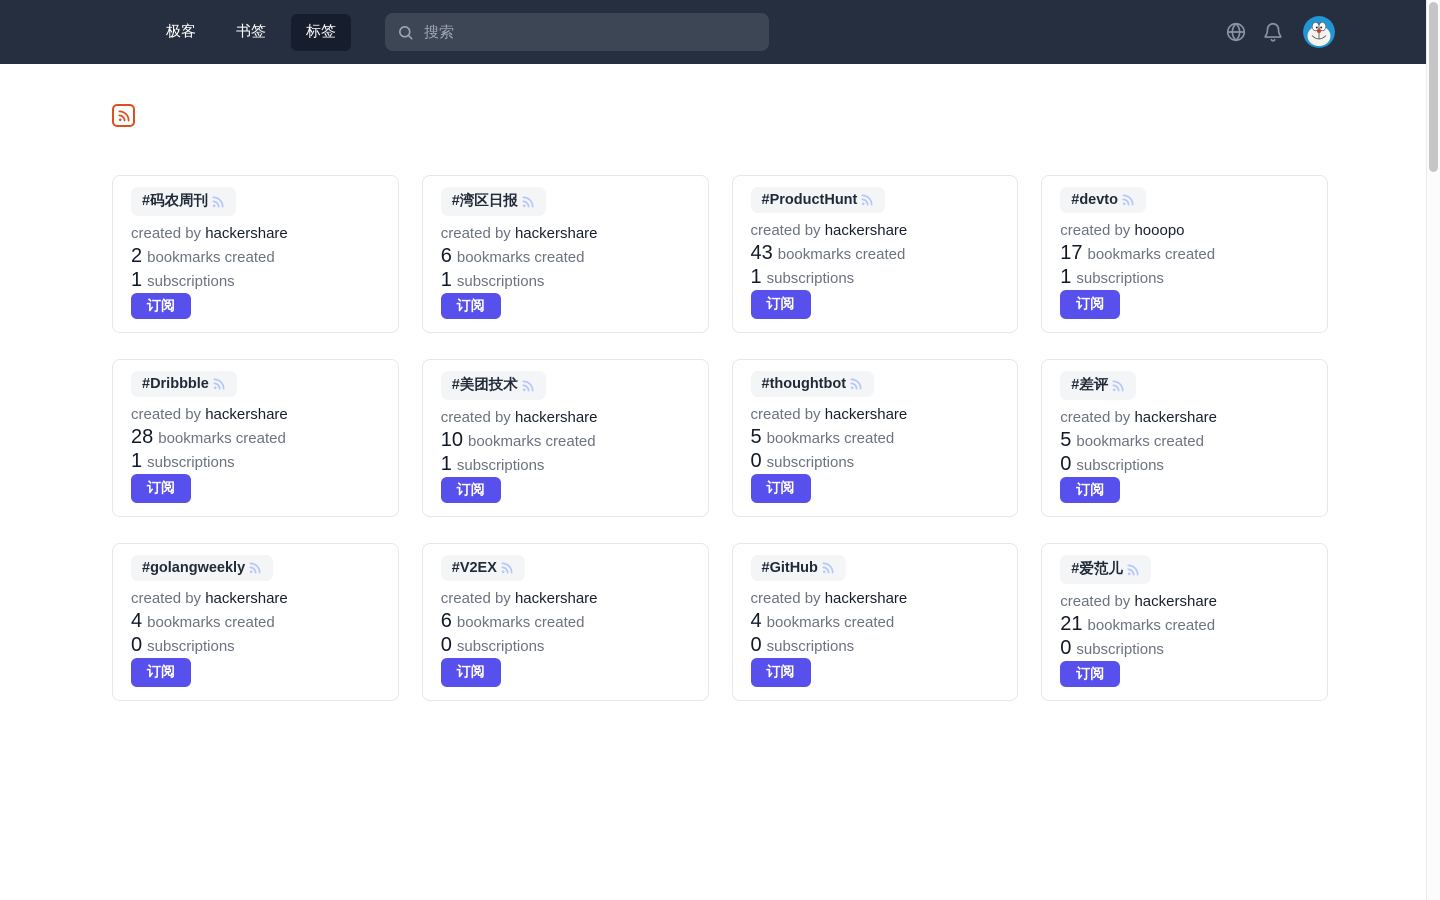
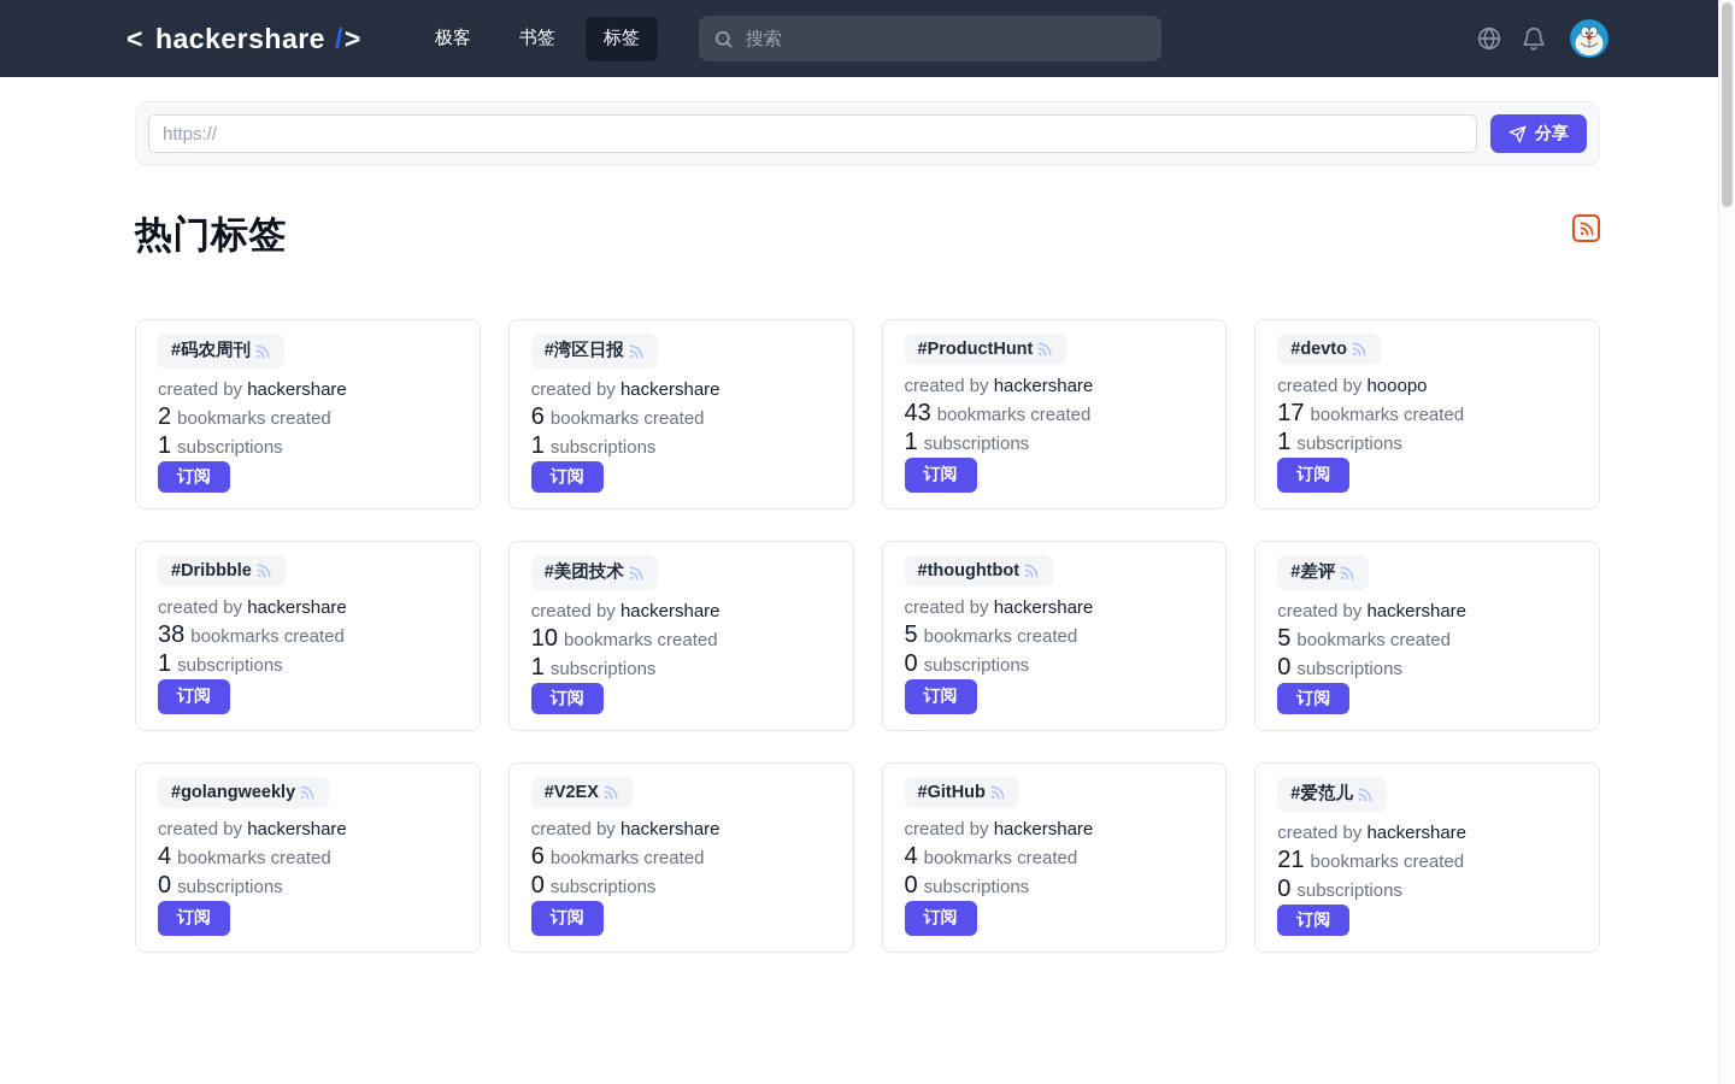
+ <
+ hackershare
+ /
+ >
  极客
  书签
  标签
  搜索
+ https://
+ 分享
+ 热门标签
  #码农周刊
  created by hackershare
  2 bookmarks created
  1 subscriptions
  订阅
  #湾区日报
  created by hackershare
  6 bookmarks created
  1 subscriptions
  订阅
  #ProductHunt
  created by hackershare
  43 bookmarks created
  1 subscriptions
  订阅
  #devto
  created by hooopo
  17 bookmarks created
  1 subscriptions
  订阅
  #Dribbble
  created by hackershare
- 28 bookmarks created
+ 38 bookmarks created
  1 subscriptions
  订阅
  #美团技术
  created by hackershare
  10 bookmarks created
  1 subscriptions
  订阅
  #thoughtbot
  created by hackershare
  5 bookmarks created
  0 subscriptions
  订阅
  #差评
  created by hackershare
  5 bookmarks created
  0 subscriptions
  订阅
  #golangweekly
  created by hackershare
  4 bookmarks created
  0 subscriptions
  订阅
  #V2EX
  created by hackershare
  6 bookmarks created
  0 subscriptions
  订阅
  #GitHub
  created by hackershare
  4 bookmarks created
  0 subscriptions
  订阅
  #爱范儿
  created by hackershare
  21 bookmarks created
  0 subscriptions
  订阅
